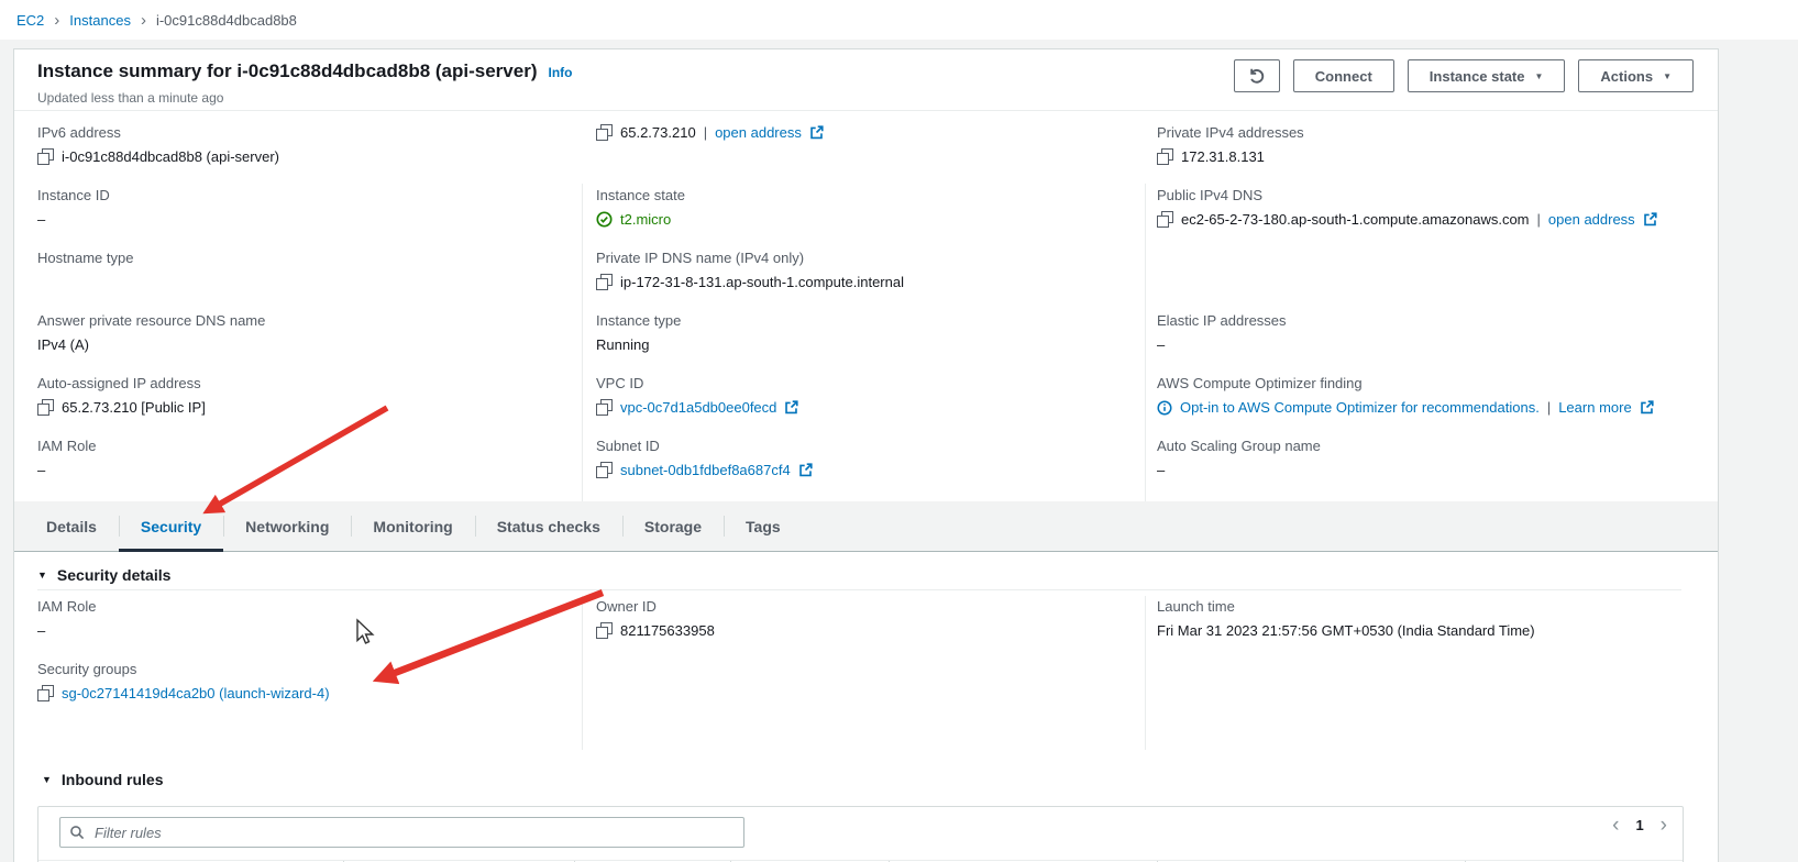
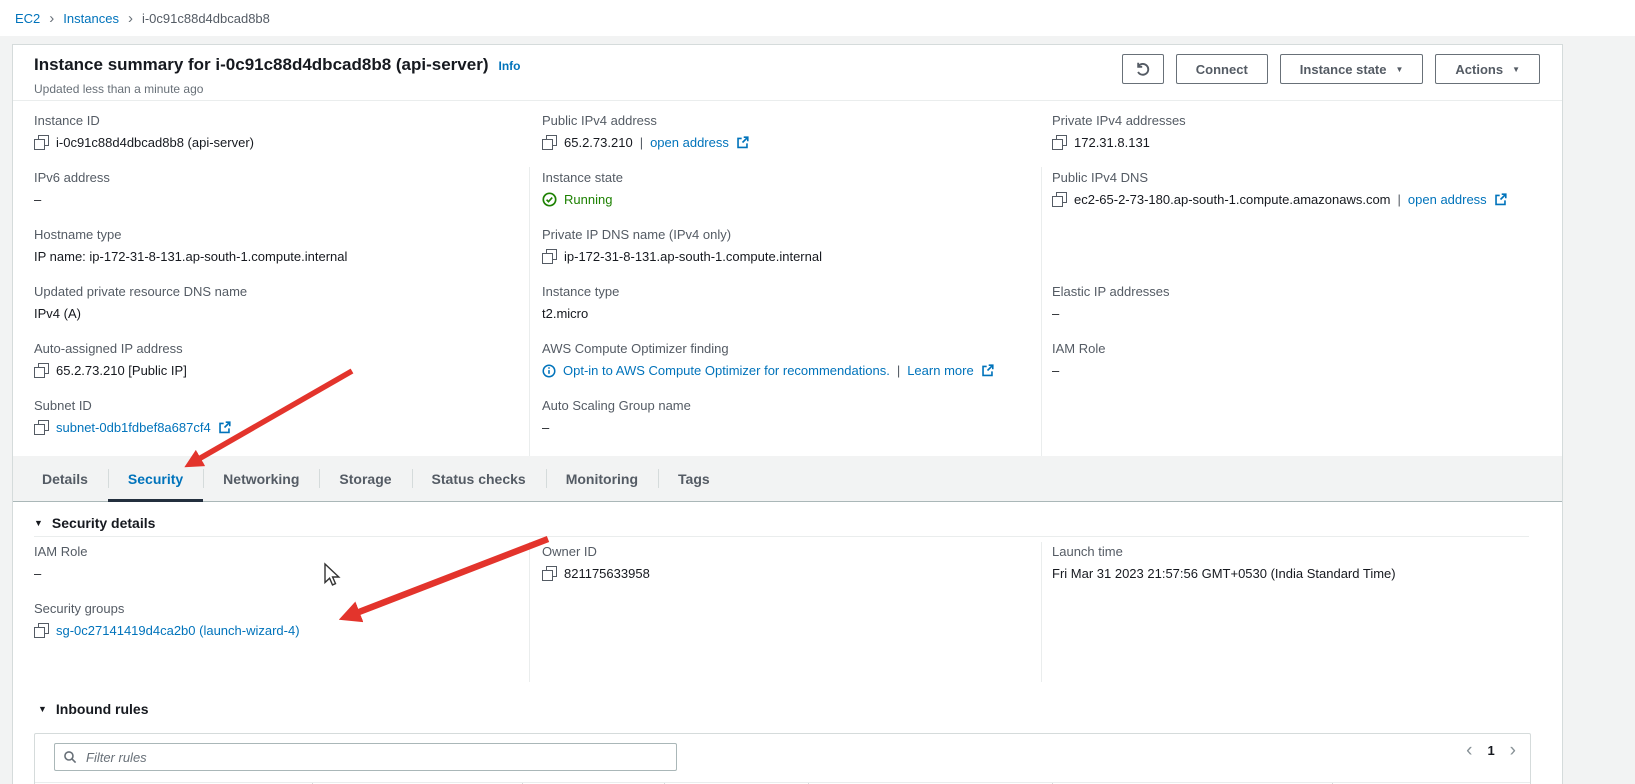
  EC2
  ›
  Instances
  ›
  i-0c91c88d4dbcad8b8
  Instance summary for i-0c91c88d4dbcad8b8 (api-server)
  Info
  Updated less than a minute ago
  Connect
  Instance state
  ▼
  Actions
  ▼
- IPv6 address
+ Instance ID
  i-0c91c88d4dbcad8b8 (api-server)
+ Public IPv4 address
  65.2.73.210
  |
  open address
  Private IPv4 addresses
  172.31.8.131
- Instance ID
+ IPv6 address
  –
  Instance state
- t2.micro
+ Running
  Public IPv4 DNS
  ec2-65-2-73-180.ap-south-1.compute.amazonaws.com
  |
  open address
  Hostname type
+ IP name: ip-172-31-8-131.ap-south-1.compute.internal
  Private IP DNS name (IPv4 only)
  ip-172-31-8-131.ap-south-1.compute.internal
- Answer private resource DNS name
+ Updated private resource DNS name
  IPv4 (A)
  Instance type
- Running
+ t2.micro
  Elastic IP addresses
  –
  Auto-assigned IP address
  65.2.73.210 [Public IP]
- VPC ID
- vpc-0c7d1a5db0ee0fecd
  AWS Compute Optimizer finding
  Opt-in to AWS Compute Optimizer for recommendations.
  |
  Learn more
  IAM Role
  –
  Subnet ID
  subnet-0db1fdbef8a687cf4
  Auto Scaling Group name
  –
  Details
  Security
  Networking
- Monitoring
+ Storage
  Status checks
- Storage
+ Monitoring
  Tags
  ▼
  Security details
  IAM Role
  –
  Security groups
  sg-0c27141419d4ca2b0 (launch-wizard-4)
  Owner ID
  821175633958
  Launch time
  Fri Mar 31 2023 21:57:56 GMT+0530 (India Standard Time)
  ▼
  Inbound rules
  Filter rules
  ‹
  1
  ›
